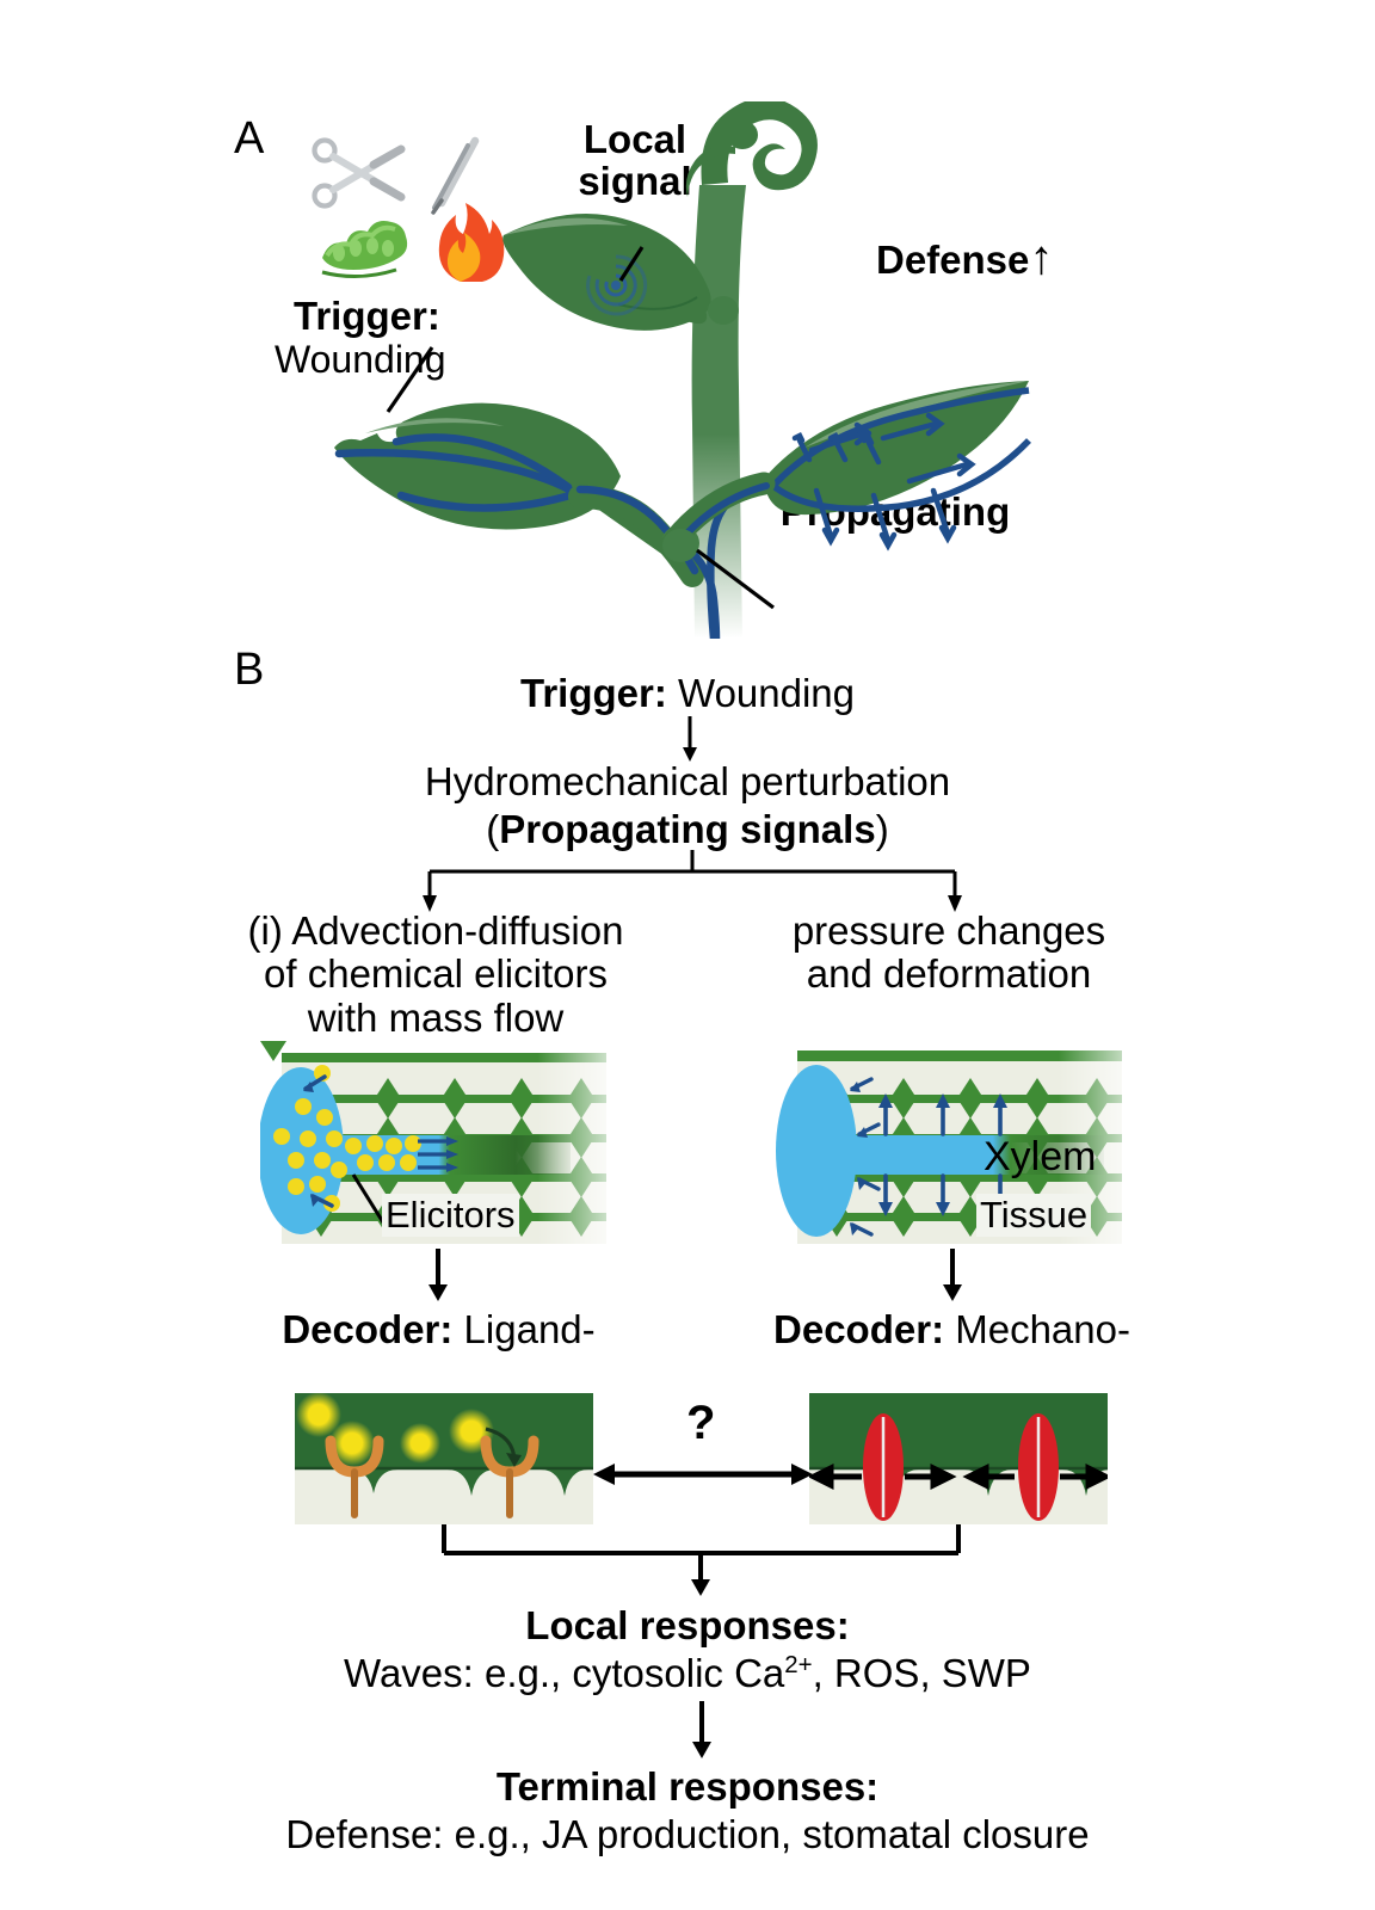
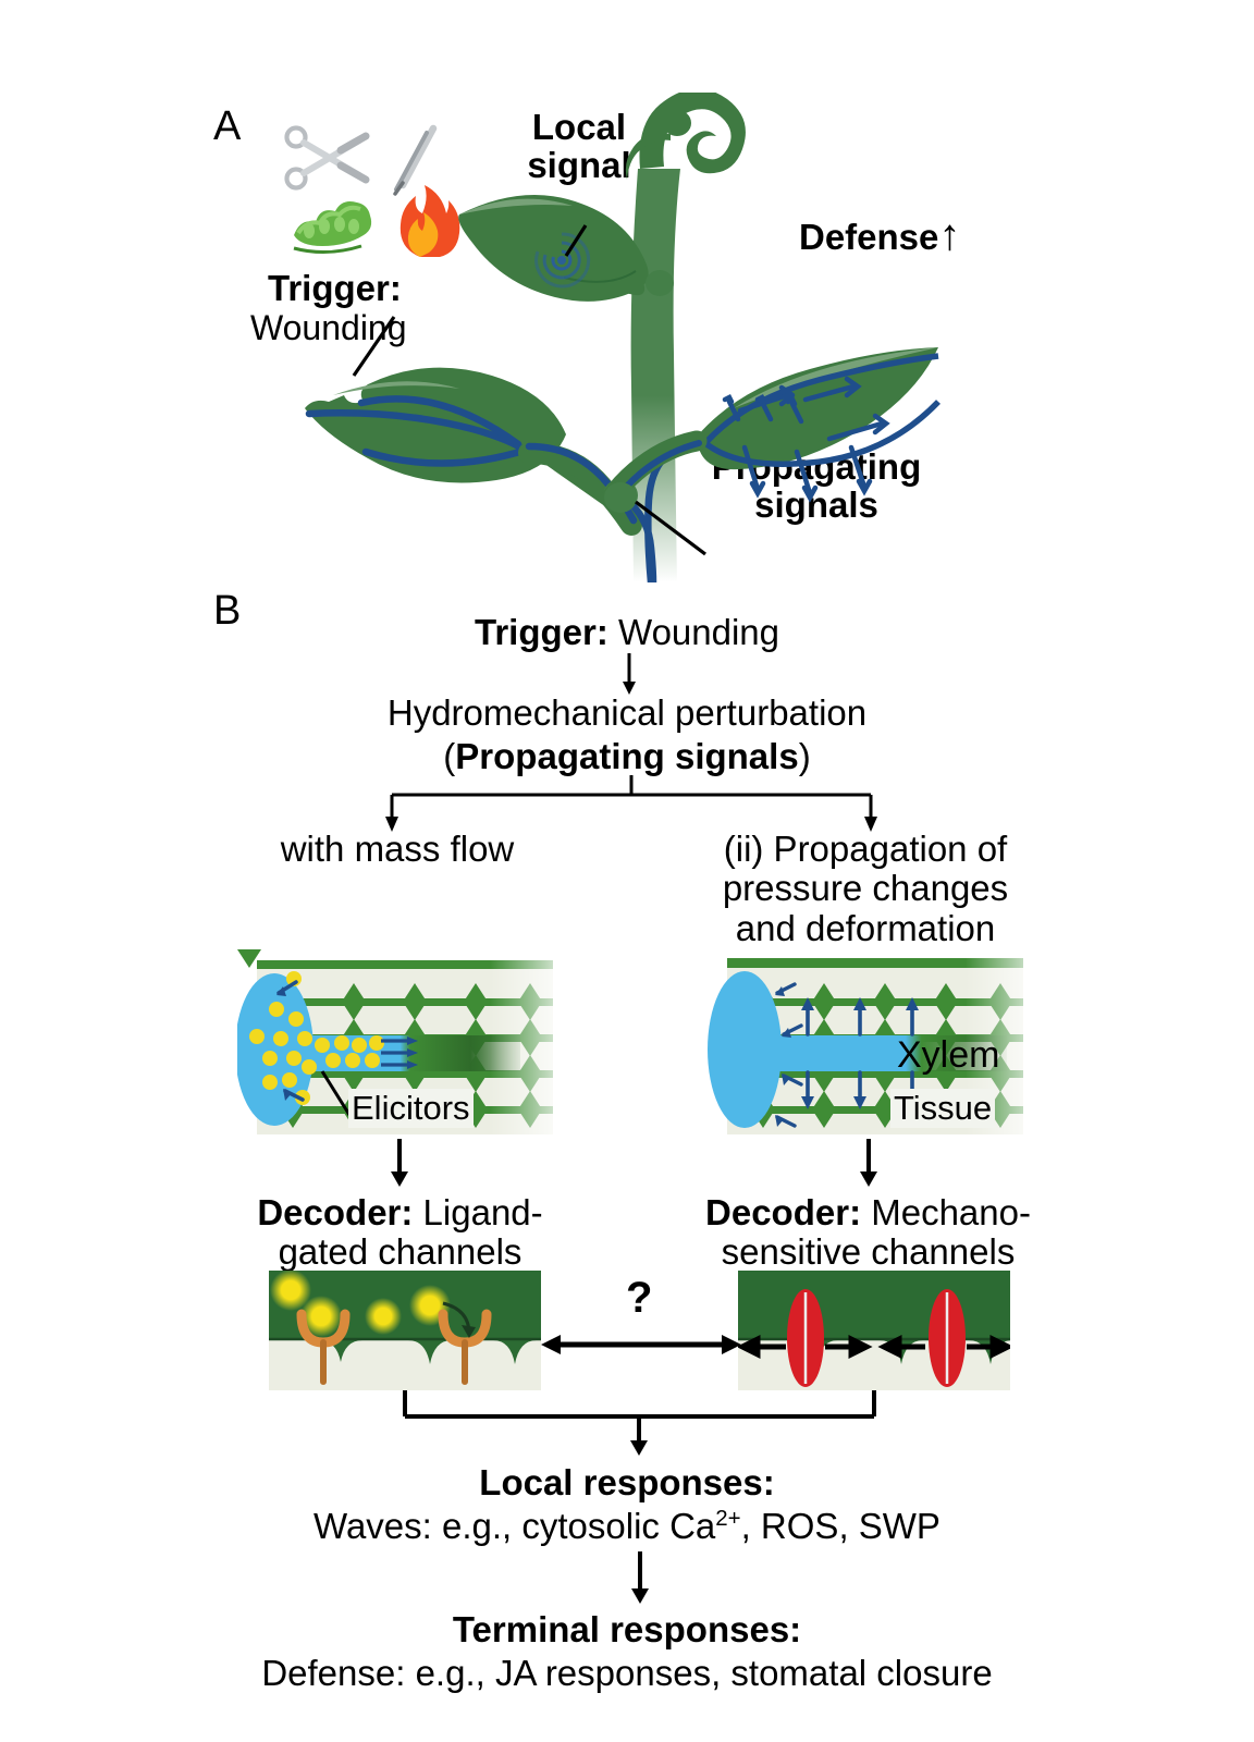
  A
  Trigger:
  Wounding
  Local
  signal
  Defense↑
+ signals
  B
  Trigger: Wounding
  Hydromechanical perturbation
  (Propagating signals)
- (i) Advection-diffusion
- of chemical elicitors
  with mass flow
+ (ii) Propagation of
  pressure changes
  and deformation
  Elicitors
  Xylem
  Tissue
  Decoder: Ligand-
+ gated channels
  Decoder: Mechano-
+ sensitive channels
  ?
  Local responses:
  Waves: e.g., cytosolic Ca2+, ROS, SWP
  Terminal responses:
- Defense: e.g., JA production, stomatal closure
+ Defense: e.g., JA responses, stomatal closure
